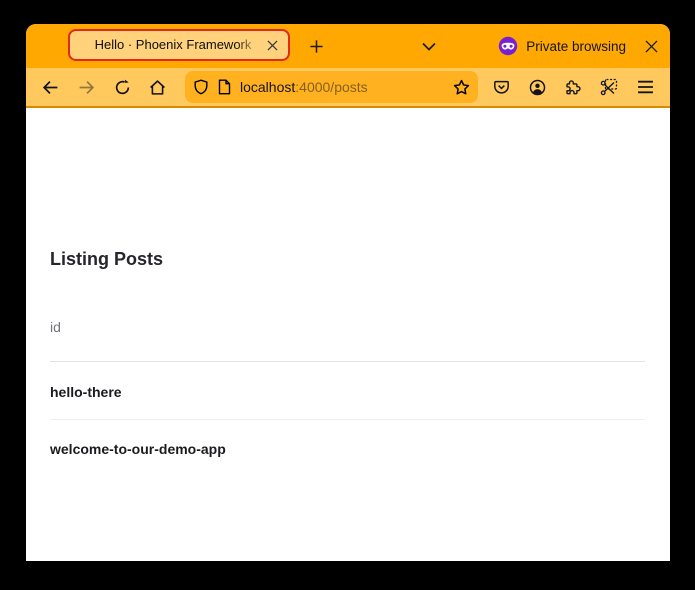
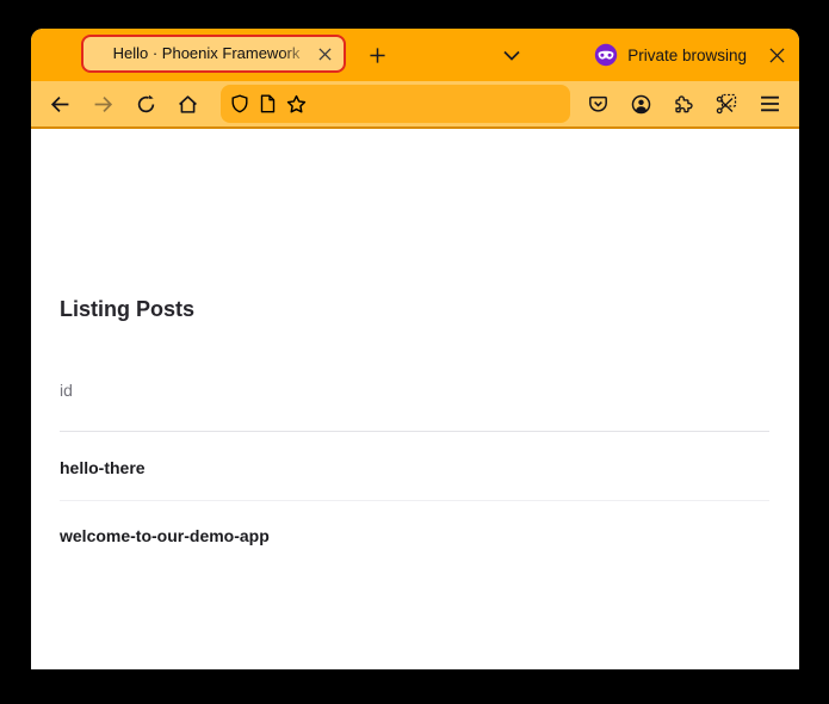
  Hello · Phoenix Framework
  Private browsing
- localhost:4000/posts
  Listing Posts
  id
  hello-there
  welcome-to-our-demo-app
